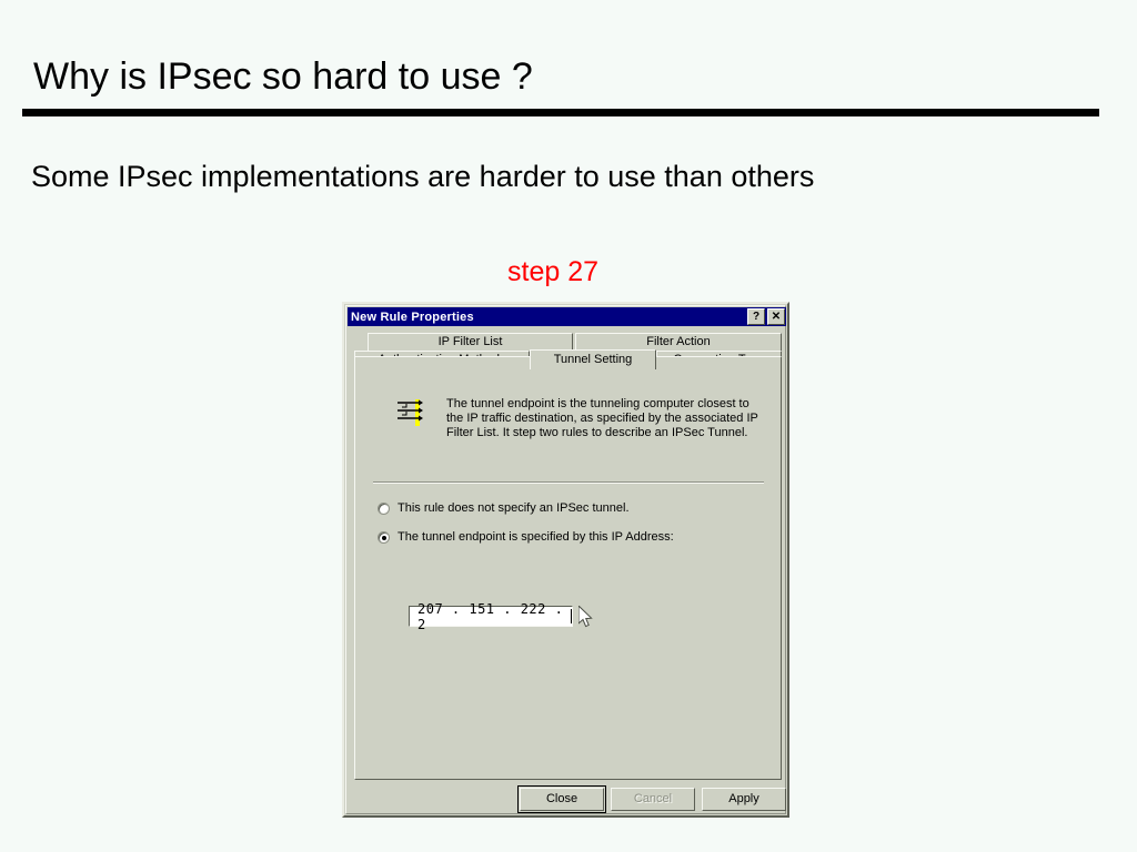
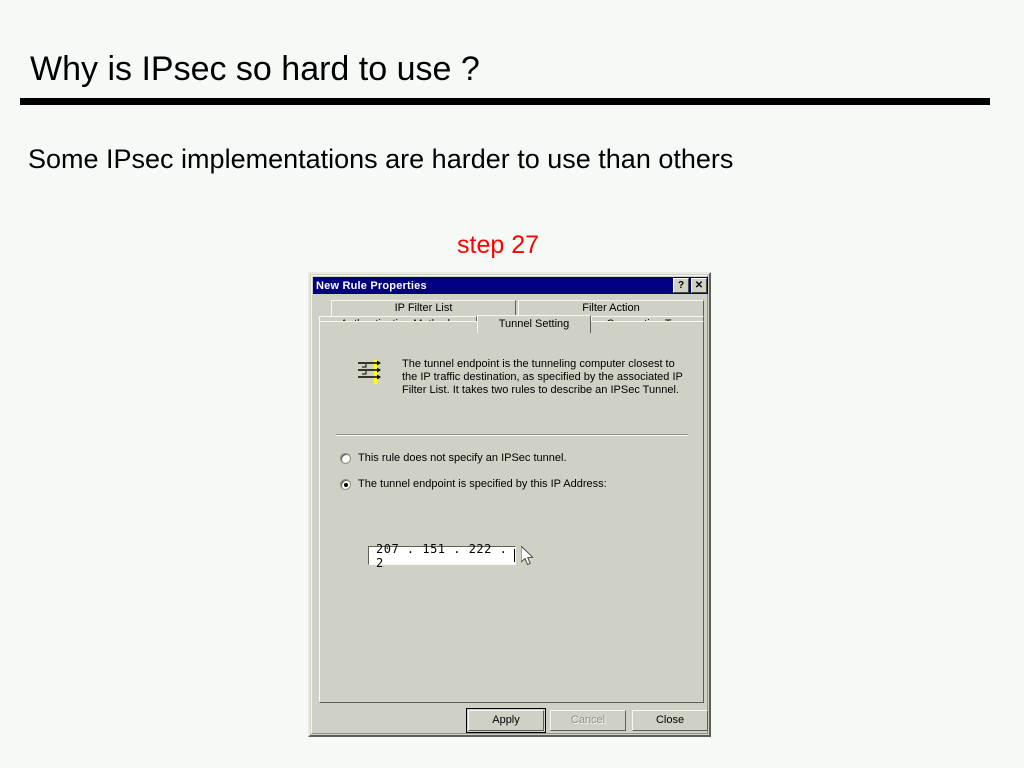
  Why is IPsec so hard to use ?
  Some IPsec implementations are harder to use than others
  step 27
  New Rule Properties
  ?
  ✕
  IP Filter List
  Filter Action
  Tunnel Setting
- The tunnel endpoint is the tunneling computer closest to the IP traffic destination, as specified by the associated IP Filter List. It step two rules to describe an IPSec Tunnel.
+ The tunnel endpoint is the tunneling computer closest to the IP traffic destination, as specified by the associated IP Filter List. It takes two rules to describe an IPSec Tunnel.
  This rule does not specify an IPSec tunnel.
  The tunnel endpoint is specified by this IP Address:
  207 . 151 . 222 . 2
- Close
+ Apply
  Cancel
- Apply
+ Close
